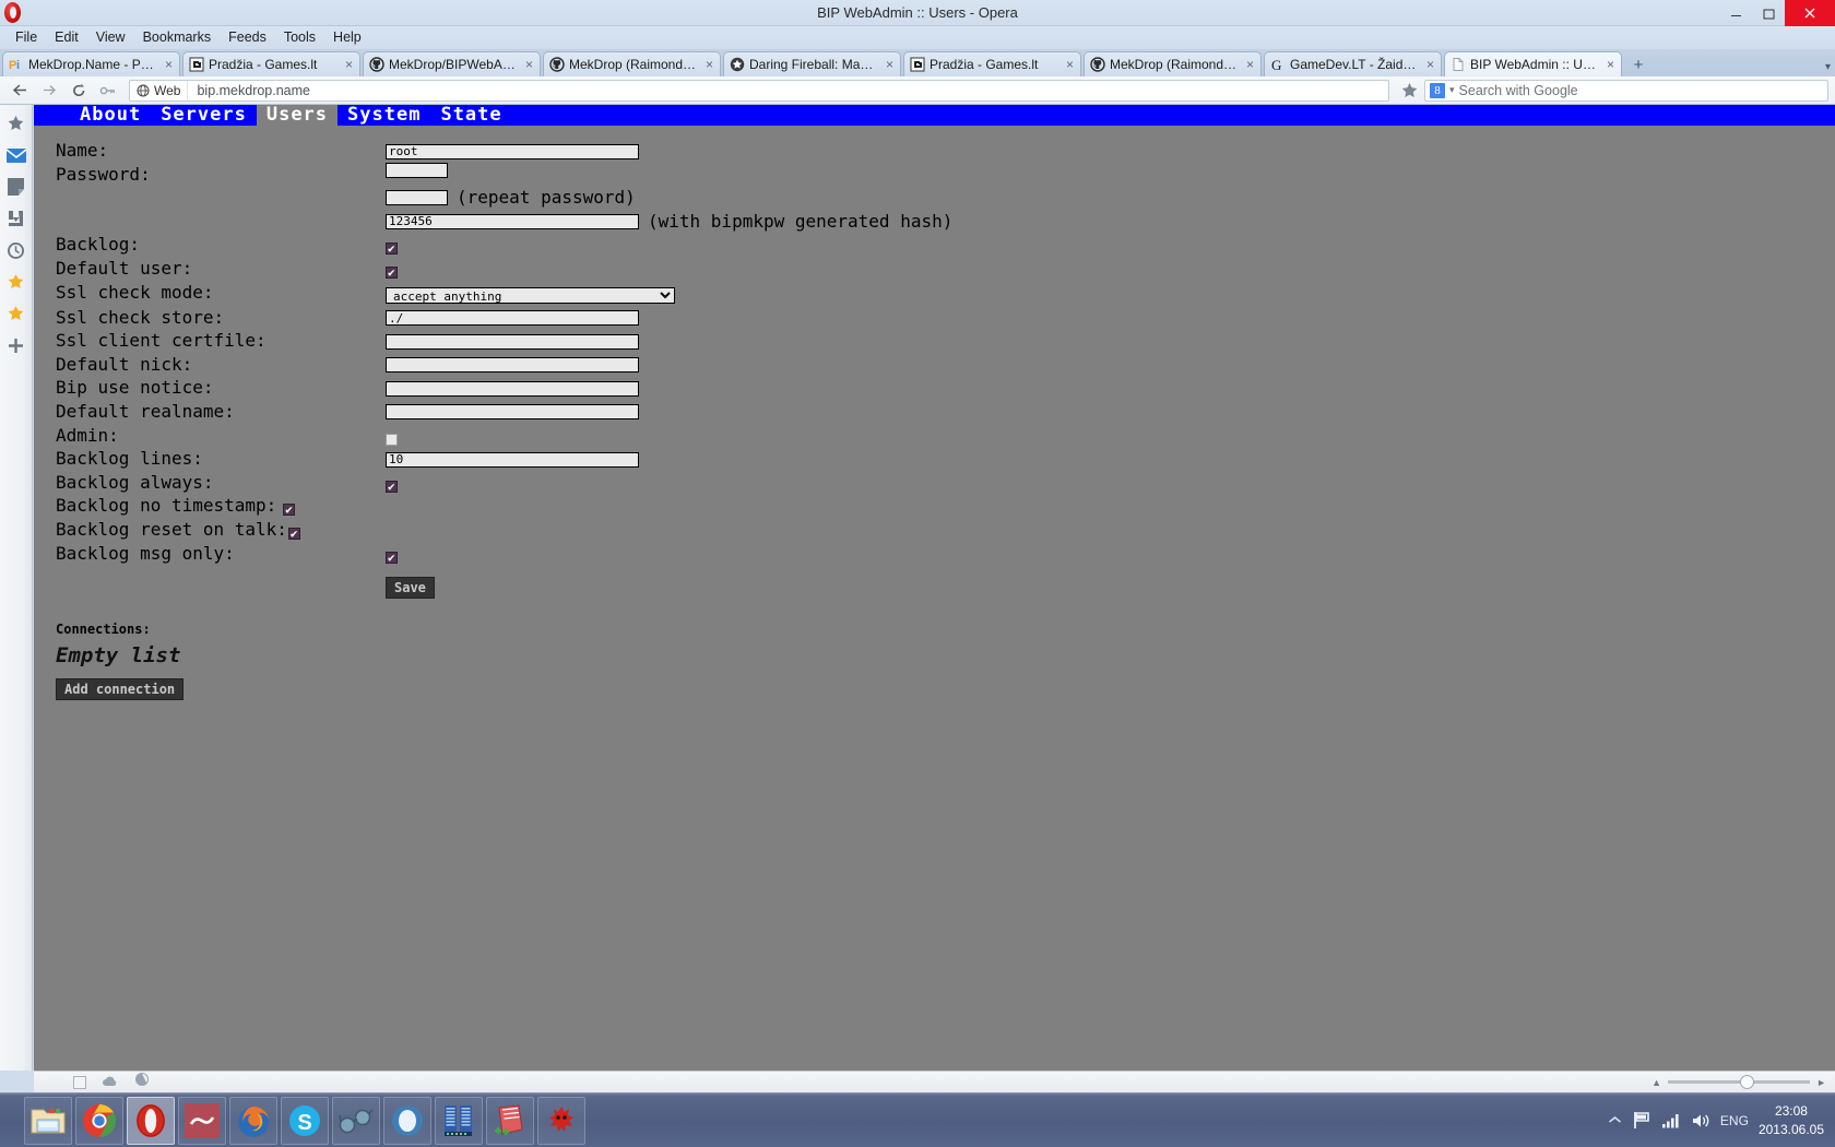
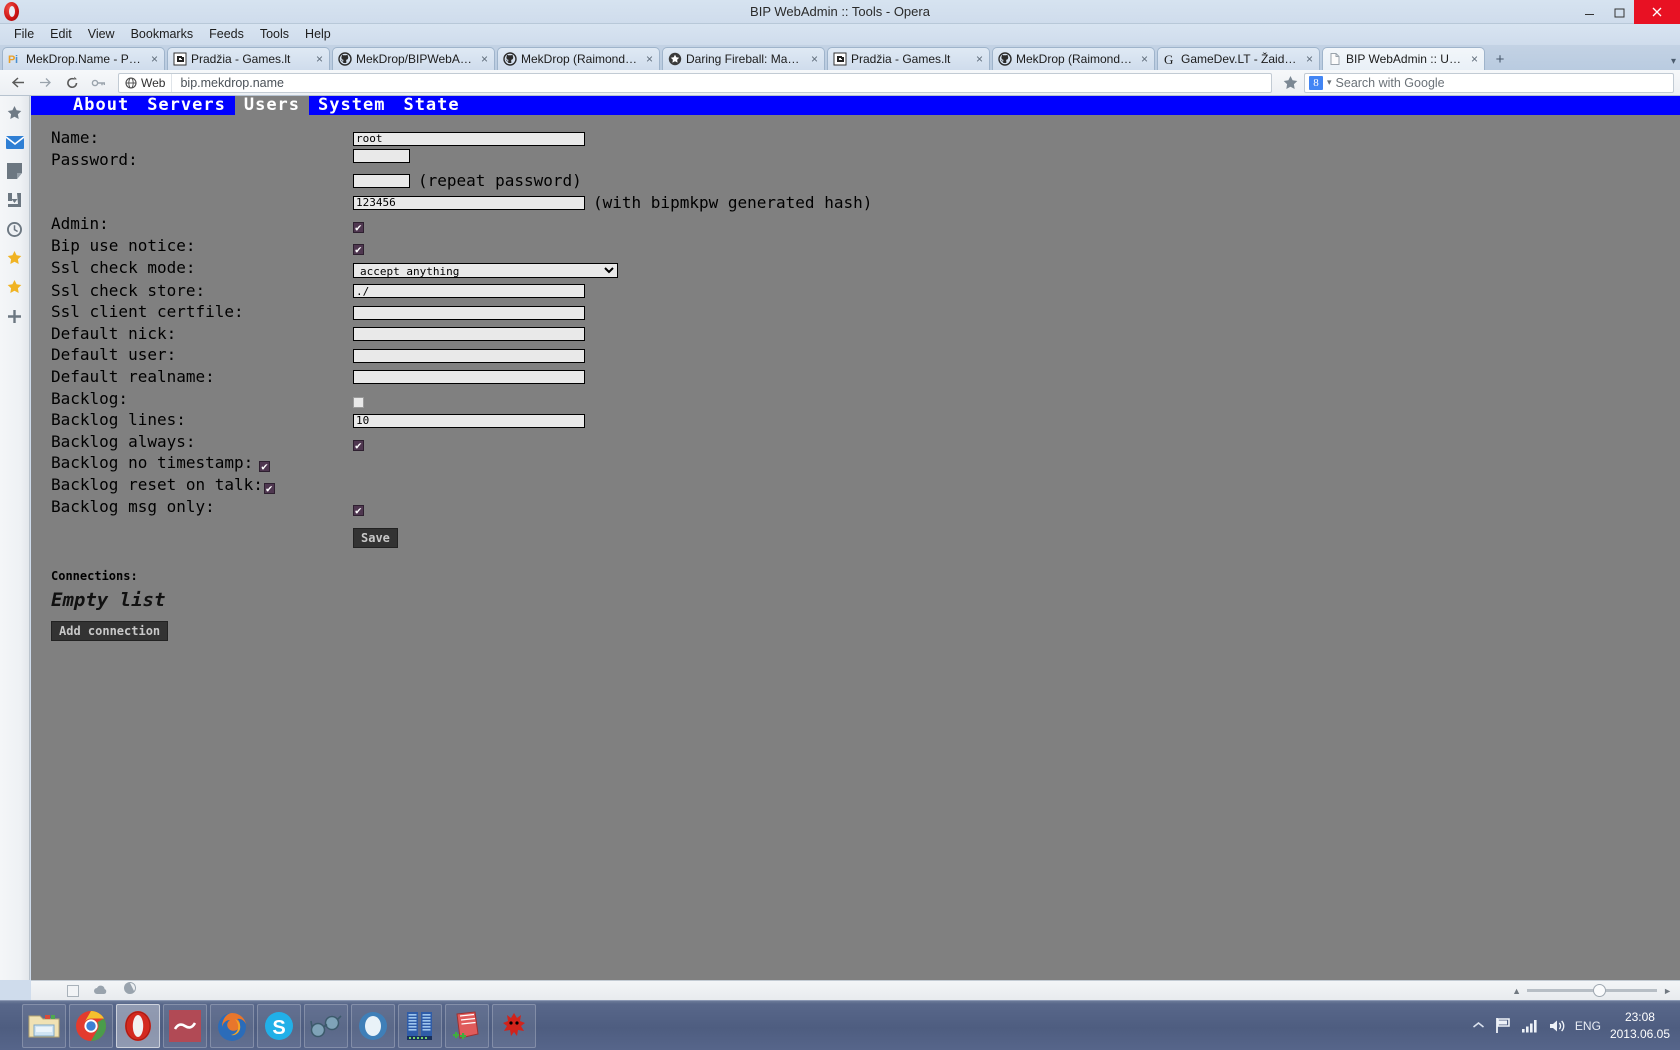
- BIP WebAdmin :: Users - Opera
+ BIP WebAdmin :: Tools - Opera
  File
  Edit
  View
  Bookmarks
  Feeds
  Tools
  Help
  P
  i
  MekDrop.Name - Piwi
  ×
  Pradžia - Games.lt
  ×
  MekDrop/BIPWebAdm
  ×
  MekDrop (Raimondas
  ×
  Daring Fireball: Markd
  ×
  Pradžia - Games.lt
  ×
  MekDrop (Raimondas
  ×
  G
  GameDev.LT - Žaidim
  ×
  BIP WebAdmin :: Use
  ×
  +
  ▾
  Web
  bip.mekdrop.name
  8
  ▾
  Search with Google
  About
  Servers
  Users
  System
  State
  Name:
  root
  Password:
  (repeat password)
  123456
  (with bipmkpw generated hash)
- Backlog:
+ Admin:
  ✔
- Default user:
+ Bip use notice:
  ✔
  Ssl check mode:
  accept anything
  Ssl check store:
  ./
  Ssl client certfile:
  Default nick:
- Bip use notice:
+ Default user:
  Default realname:
- Admin:
+ Backlog:
  Backlog lines:
  10
  Backlog always:
  ✔
  Backlog no timestamp:
  ✔
  Backlog reset on talk:
  ✔
  Backlog msg only:
  ✔
  Save
  Connections:
  Empty list
  Add connection
  ▲
  ►
  S
  ENG
  23:08
  2013.06.05
